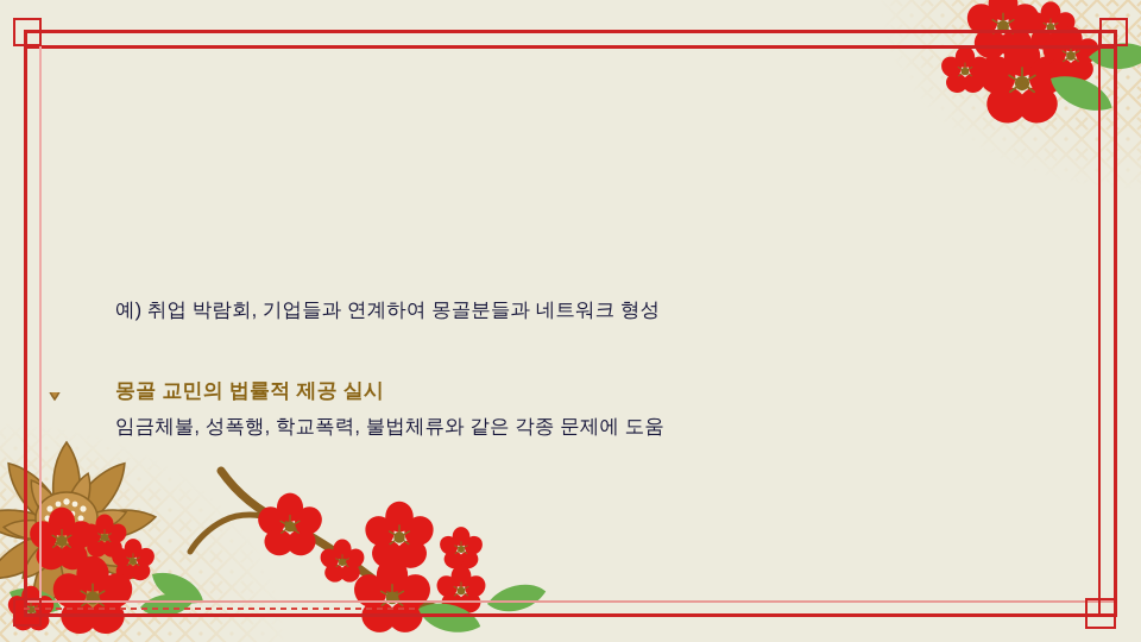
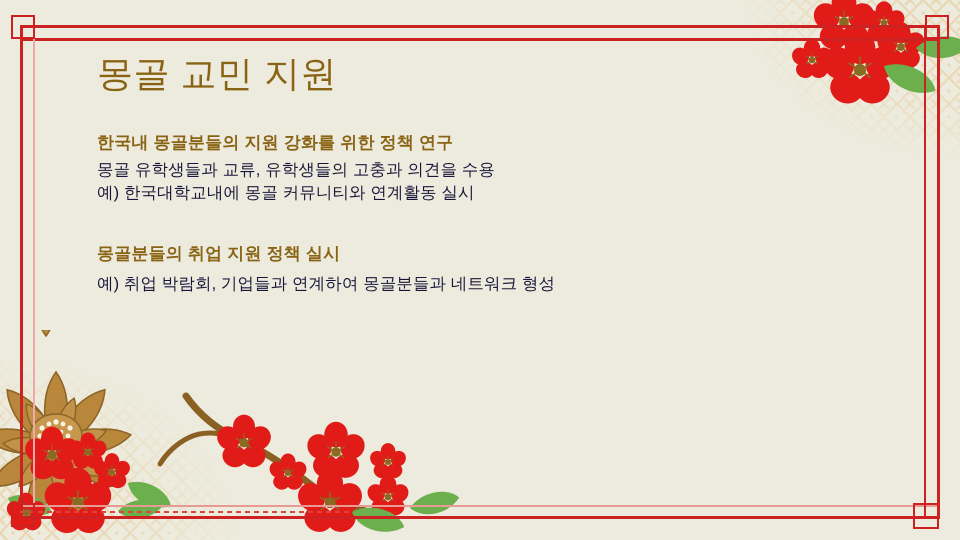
+ 몽골 교민 지원
+ 한국내 몽골분들의 지원 강화를 위한 정책 연구
+ 몽골 유학생들과 교류, 유학생들의 고충과 의견을 수용
+ 예) 한국대학교내에 몽골 커뮤니티와 연계활동 실시
+ 몽골분들의 취업 지원 정책 실시
  예) 취업 박람회, 기업들과 연계하여 몽골분들과 네트워크 형성
- 몽골 교민의 법률적 제공 실시
- 임금체불, 성폭행, 학교폭력, 불법체류와 같은 각종 문제에 도움
